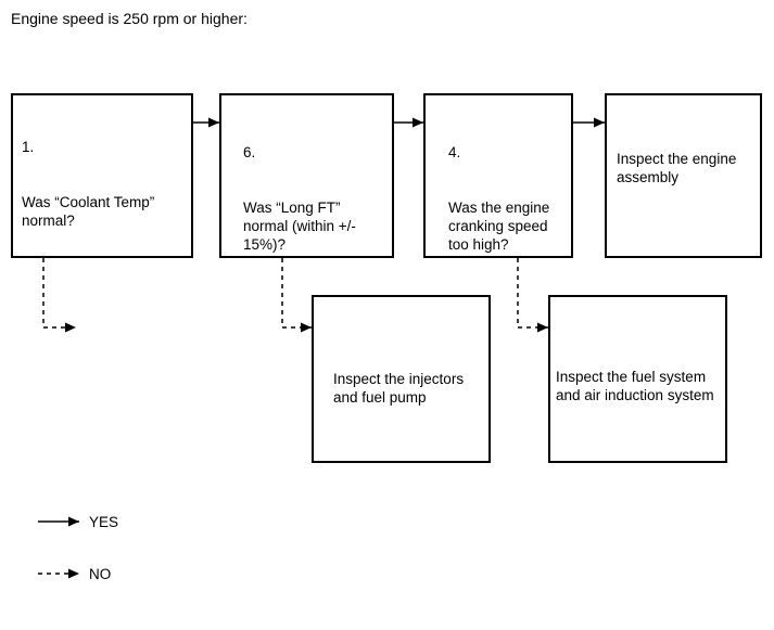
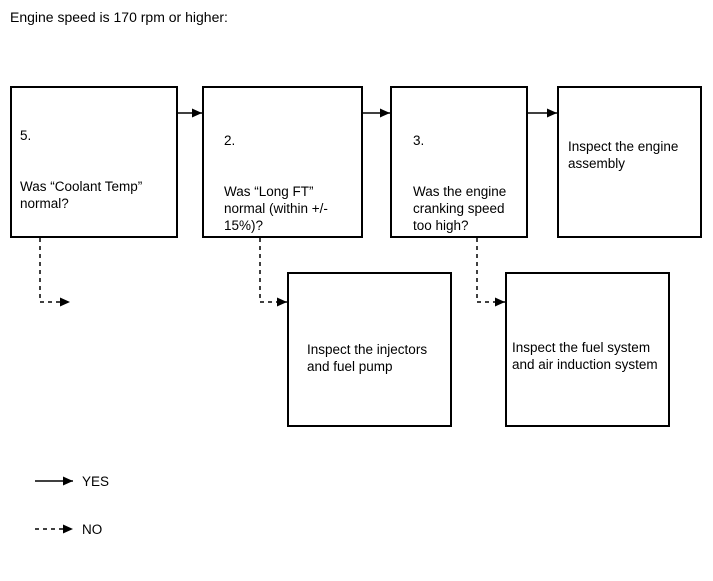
- Engine speed is 250 rpm or higher:
+ Engine speed is 170 rpm or higher:
- 1.
+ 5.
  Was “Coolant Temp”
  normal?
- 6.
+ 2.
  Was “Long FT”
  normal (within +/-
  15%)?
- 4.
+ 3.
  Was the engine
  cranking speed
  too high?
  Inspect the engine
  assembly
  Inspect the injectors
  and fuel pump
  Inspect the fuel system
  and air induction system
  YES
  NO
